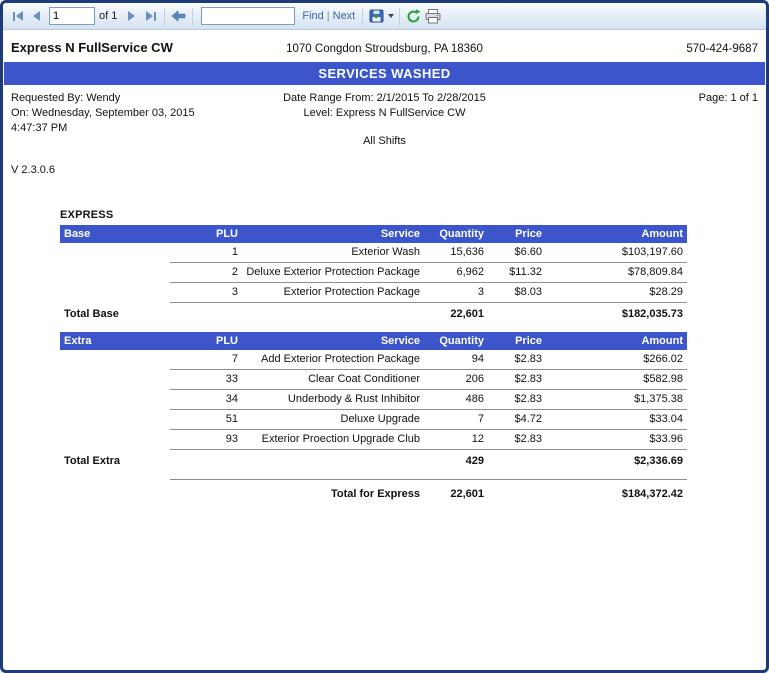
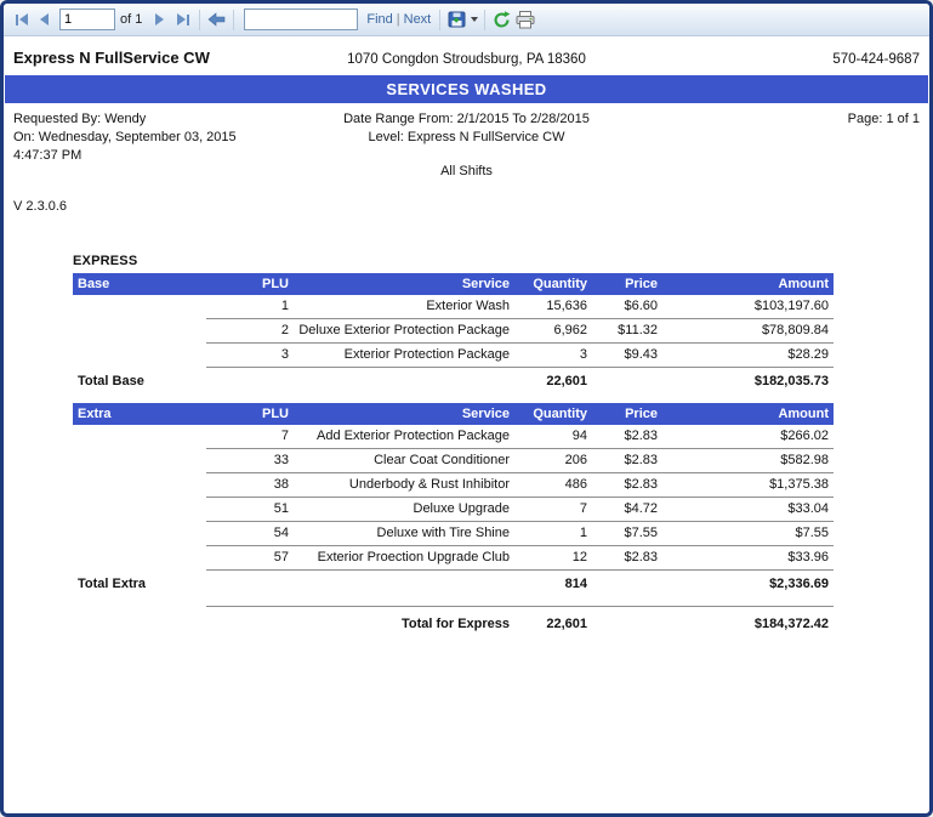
  1
  of 1
  Find
  |
  Next
  Express N FullService CW
  1070 Congdon Stroudsburg, PA 18360
  570-424-9687
  SERVICES WASHED
  Requested By: Wendy
  On: Wednesday, September 03, 2015
  4:47:37 PM
  Date Range From: 2/1/2015 To 2/28/2015
  Level: Express N FullService CW
  All Shifts
  Page: 1 of 1
  V 2.3.0.6
  EXPRESS
  Base	PLU	Service	Quantity	Price	Amount
  	1	Exterior Wash	15,636	$6.60	$103,197.60
  	2	Deluxe Exterior Protection Package	6,962	$11.32	$78,809.84
- 	3	Exterior Protection Package	3	$8.03	$28.29
+ 	3	Exterior Protection Package	3	$9.43	$28.29
  Total Base			22,601		$182,035.73
  Extra	PLU	Service	Quantity	Price	Amount
  	7	Add Exterior Protection Package	94	$2.83	$266.02
  	33	Clear Coat Conditioner	206	$2.83	$582.98
- 	34	Underbody & Rust Inhibitor	486	$2.83	$1,375.38
+ 	38	Underbody & Rust Inhibitor	486	$2.83	$1,375.38
  	51	Deluxe Upgrade	7	$4.72	$33.04
+ 	54	Deluxe with Tire Shine	1	$7.55	$7.55
- 	93	Exterior Proection Upgrade Club	12	$2.83	$33.96
+ 	57	Exterior Proection Upgrade Club	12	$2.83	$33.96
- Total Extra			429		$2,336.69
+ Total Extra			814		$2,336.69
  		Total for Express	22,601		$184,372.42
